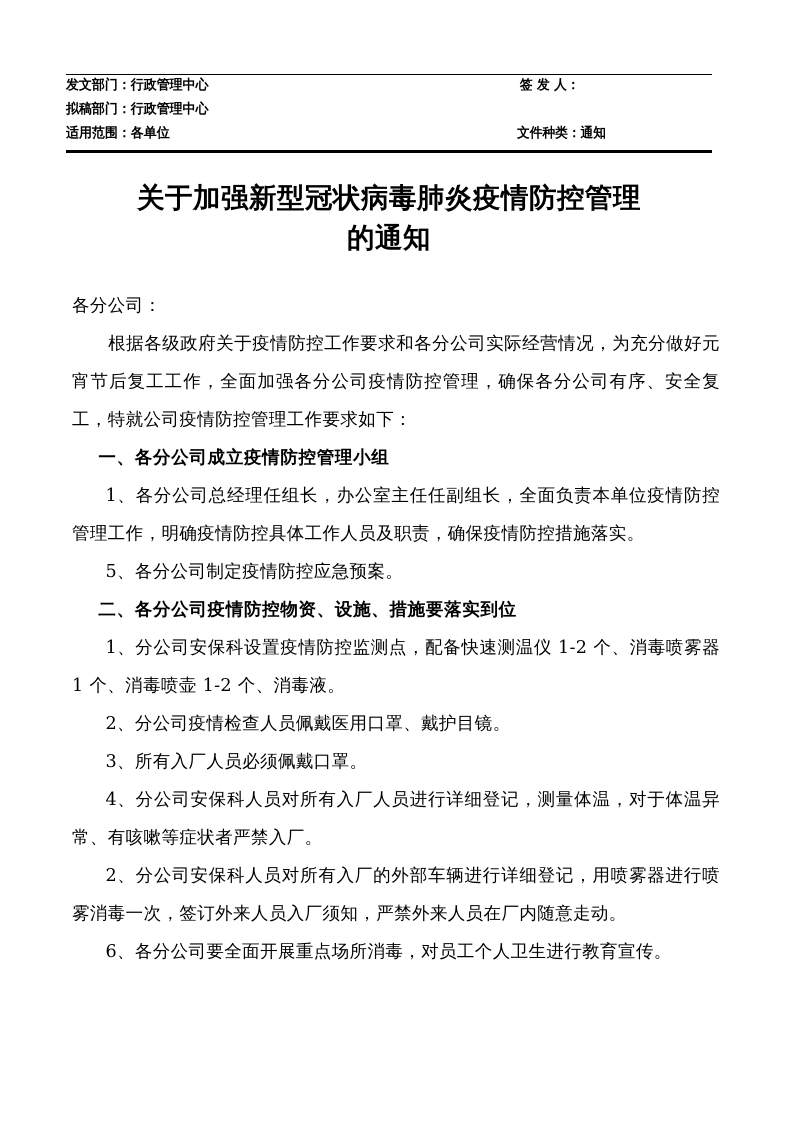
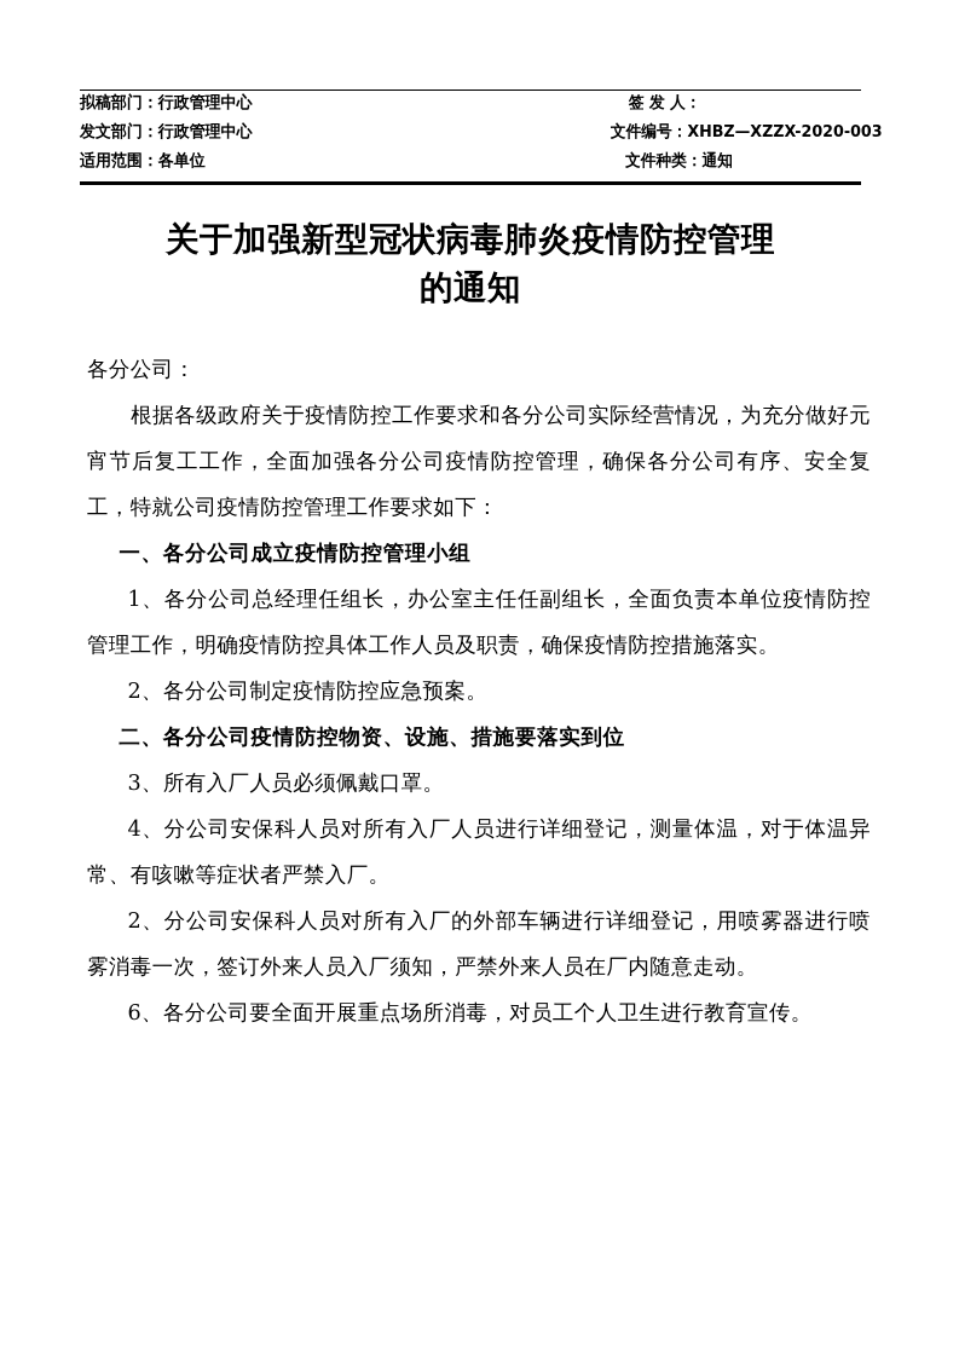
- 发文部门：行政管理中心
+ 拟稿部门：行政管理中心
  签 发 人：
- 拟稿部门：行政管理中心
+ 发文部门：行政管理中心
+ 文件编号：XHBZ—XZZX-2020-003
  适用范围：各单位
  文件种类：通知
  关于加强新型冠状病毒肺炎疫情防控管理
  的通知
  各分公司：
  根据各级政府关于疫情防控工作要求和各分公司实际经营情况，为充分做好元宵节后复工工作，全面加强各分公司疫情防控管理，确保各分公司有序、安全复工，特就公司疫情防控管理工作要求如下：
  一、各分公司成立疫情防控管理小组
  1、各分公司总经理任组长，办公室主任任副组长，全面负责本单位疫情防控管理工作，明确疫情防控具体工作人员及职责，确保疫情防控措施落实。
- 5、各分公司制定疫情防控应急预案。
+ 2、各分公司制定疫情防控应急预案。
  二、各分公司疫情防控物资、设施、措施要落实到位
- 1、分公司安保科设置疫情防控监测点，配备快速测温仪 1-2 个、消毒喷雾器 1 个、消毒喷壶 1-2 个、消毒液。
- 2、分公司疫情检查人员佩戴医用口罩、戴护目镜。
  3、所有入厂人员必须佩戴口罩。
  4、分公司安保科人员对所有入厂人员进行详细登记，测量体温，对于体温异常、有咳嗽等症状者严禁入厂。
  2、分公司安保科人员对所有入厂的外部车辆进行详细登记，用喷雾器进行喷雾消毒一次，签订外来人员入厂须知，严禁外来人员在厂内随意走动。
  6、各分公司要全面开展重点场所消毒，对员工个人卫生进行教育宣传。
